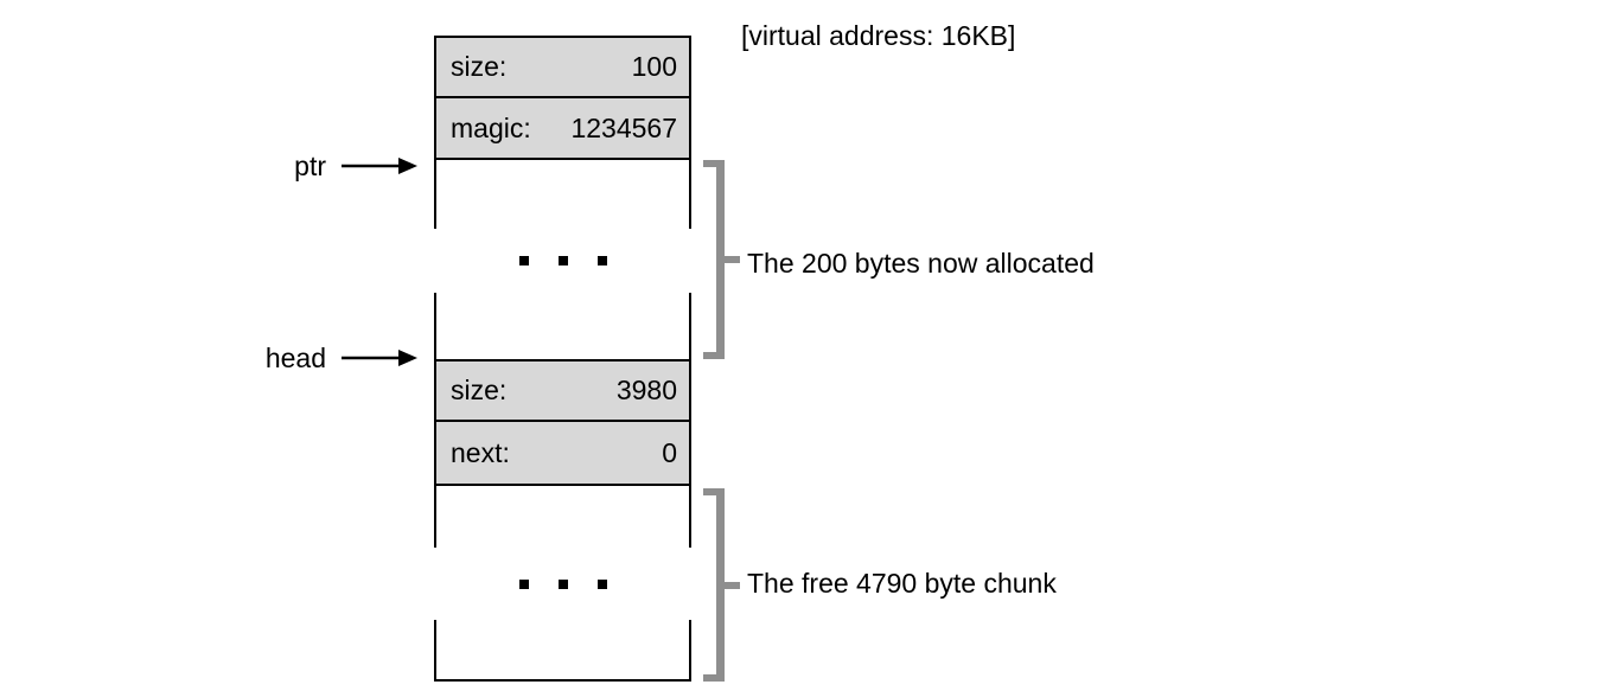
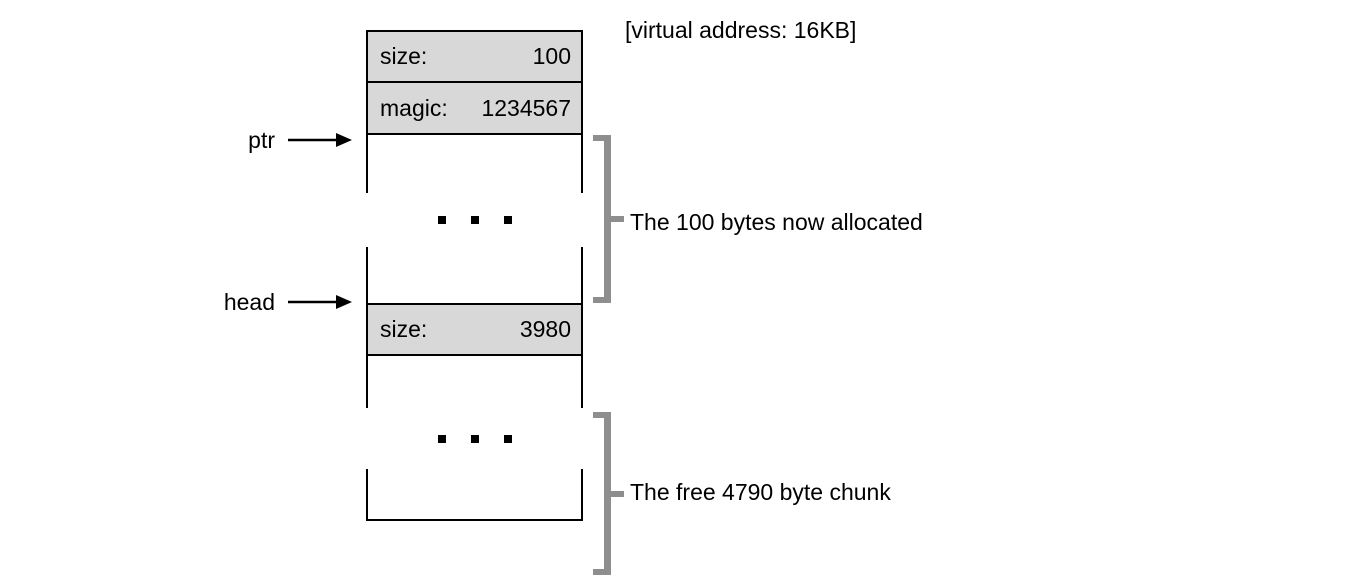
  [virtual address: 16KB]
  size:
  100
  magic:
  1234567
  size:
  3980
- next:
- 0
  ptr
  head
- The 200 bytes now allocated
+ The 100 bytes now allocated
  The free 4790 byte chunk
